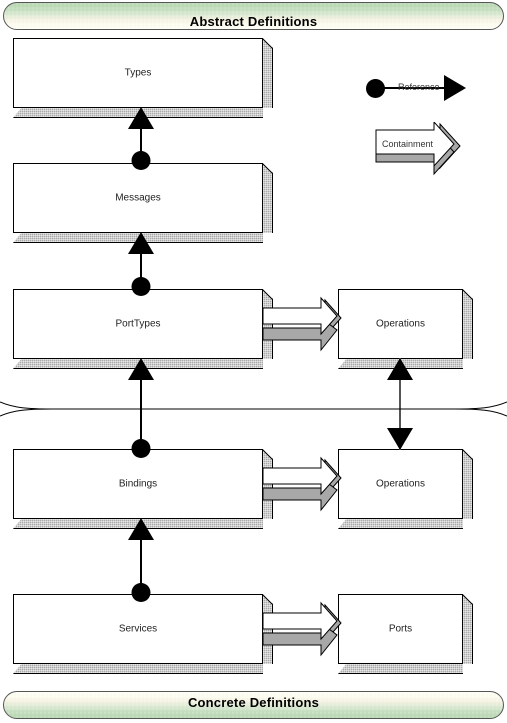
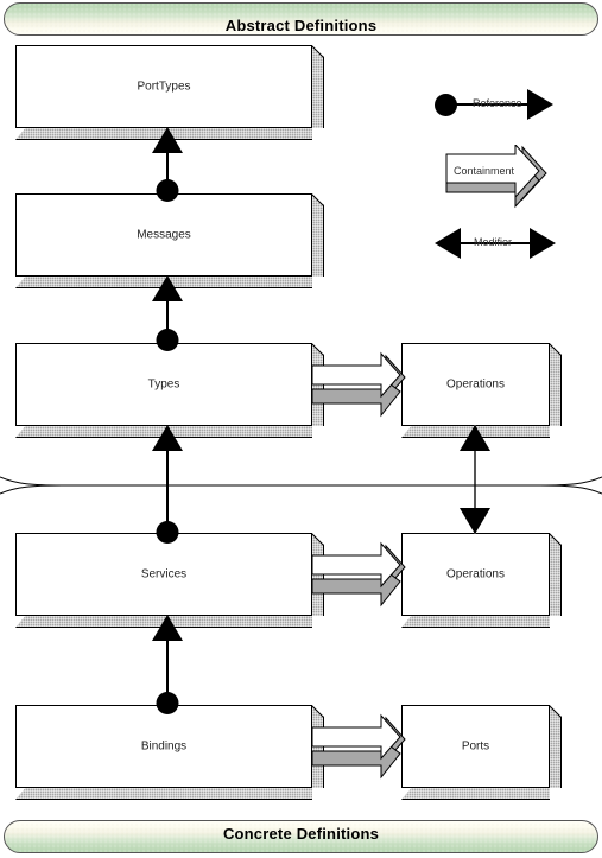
  Abstract Definitions
- Types
+ PortTypes
  Messages
- PortTypes
+ Types
  Operations
- Bindings
+ Services
  Operations
- Services
+ Bindings
  Ports
  Reference
  Containment
+ Modifier
  Concrete Definitions
